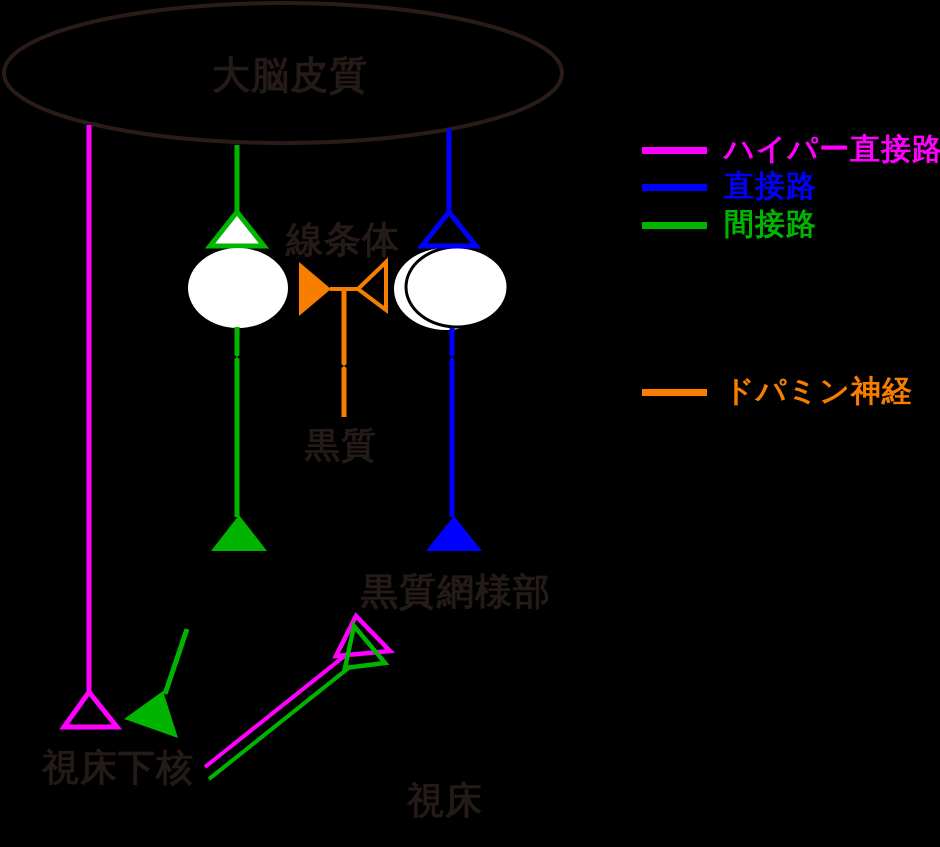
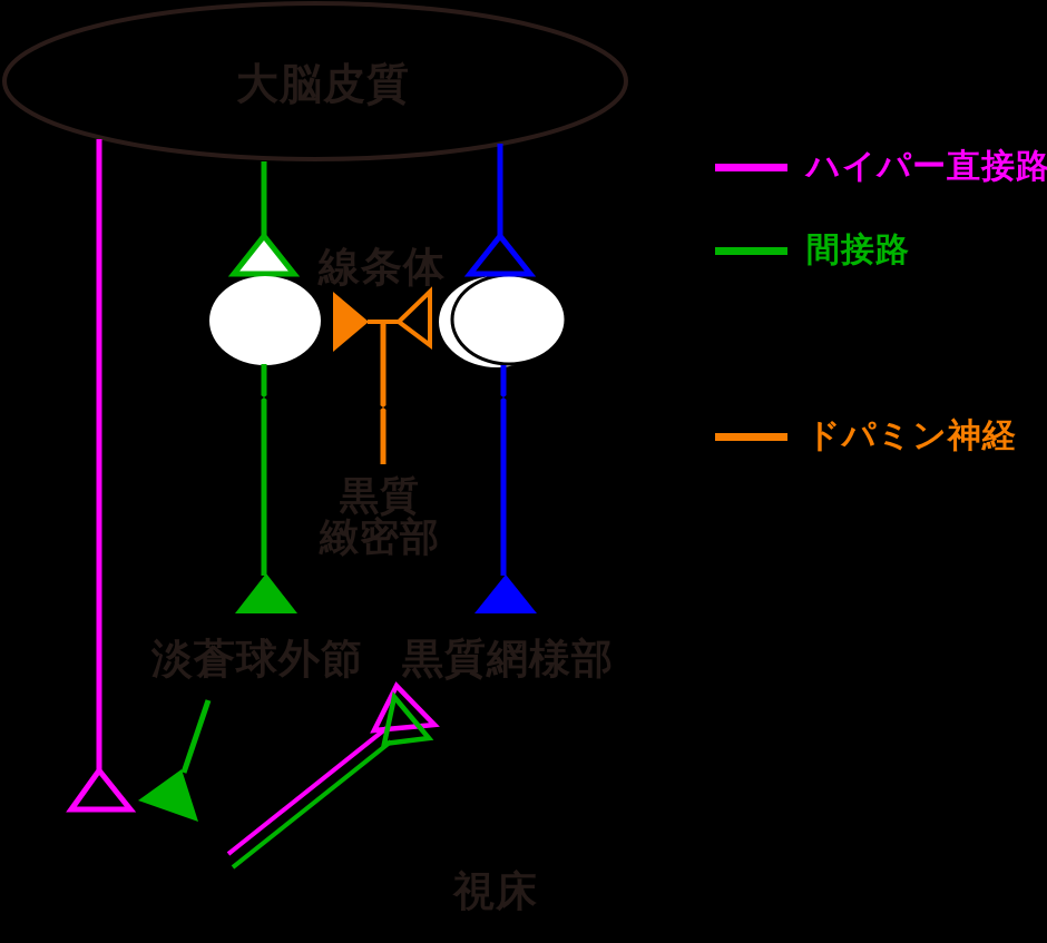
  大脳皮質
  線条体
  黒質
+ 緻密部
+ 淡蒼球外節
  黒質網様部
- 視床下核
  視床
  ハイパー直接路
- 直接路
  間接路
  ドパミン神経
